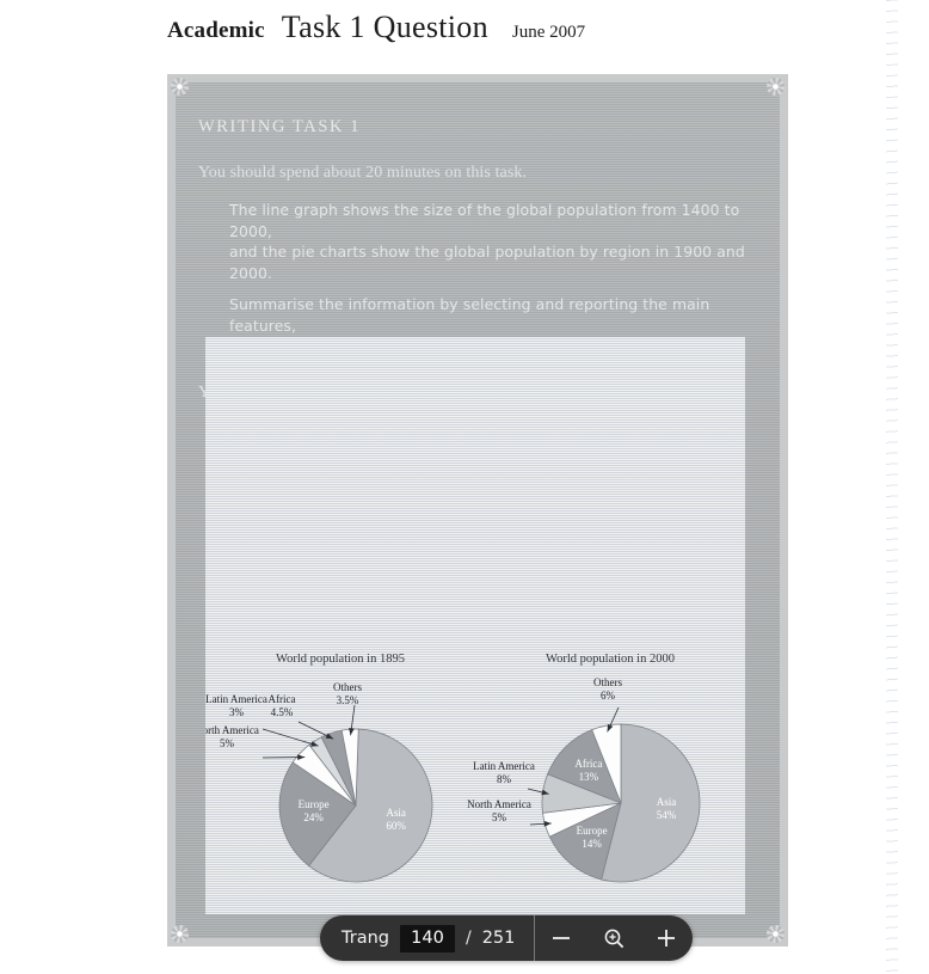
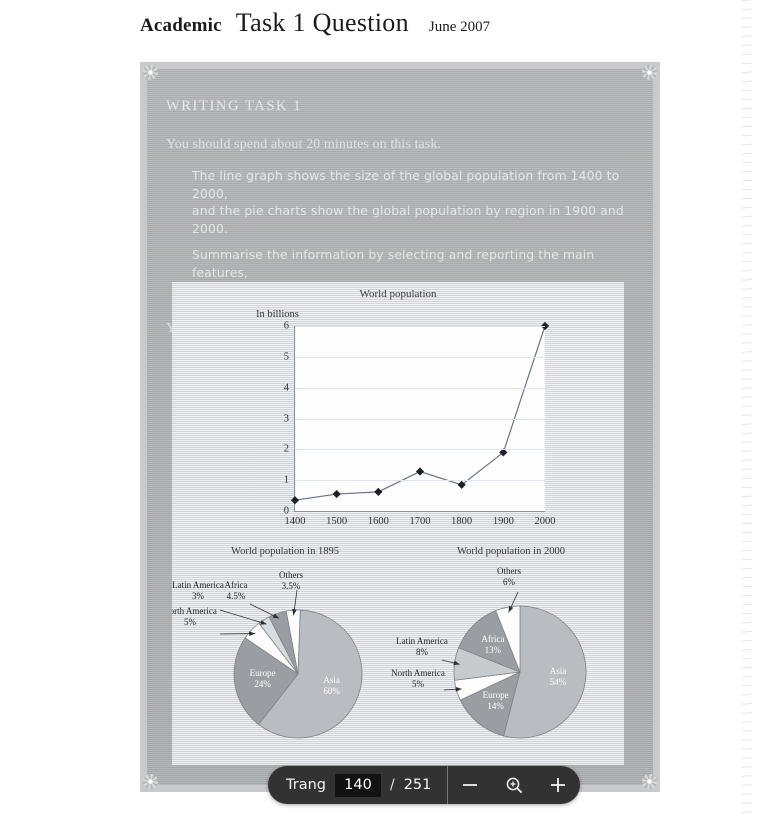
  Academic
  Task 1 Question
  June 2007
  WRITING TASK 1
  You should spend about 20 minutes on this task.
  The line graph shows the size of the global population from 1400 to 2000,
  and the pie charts show the global population by region in 1900 and 2000.
  Summarise the information by selecting and reporting the main features,
+ World population
+ In billions
+ 0
+ 1
+ 2
+ 3
+ 4
+ 5
+ 6
+ 1400
+ 1500
+ 1600
+ 1700
+ 1800
+ 1900
+ 2000
  World population in 1895
  Asia
  60%
  Europe
  24%
  orth America
  5%
  Latin America
  3%
  Africa
  4.5%
  Others
  3.5%
  World population in 2000
  Asia
  54%
  Europe
  14%
  North America
  5%
  Latin America
  8%
  Africa
  13%
  Others
  6%
  Trang
  140
  /
  251
